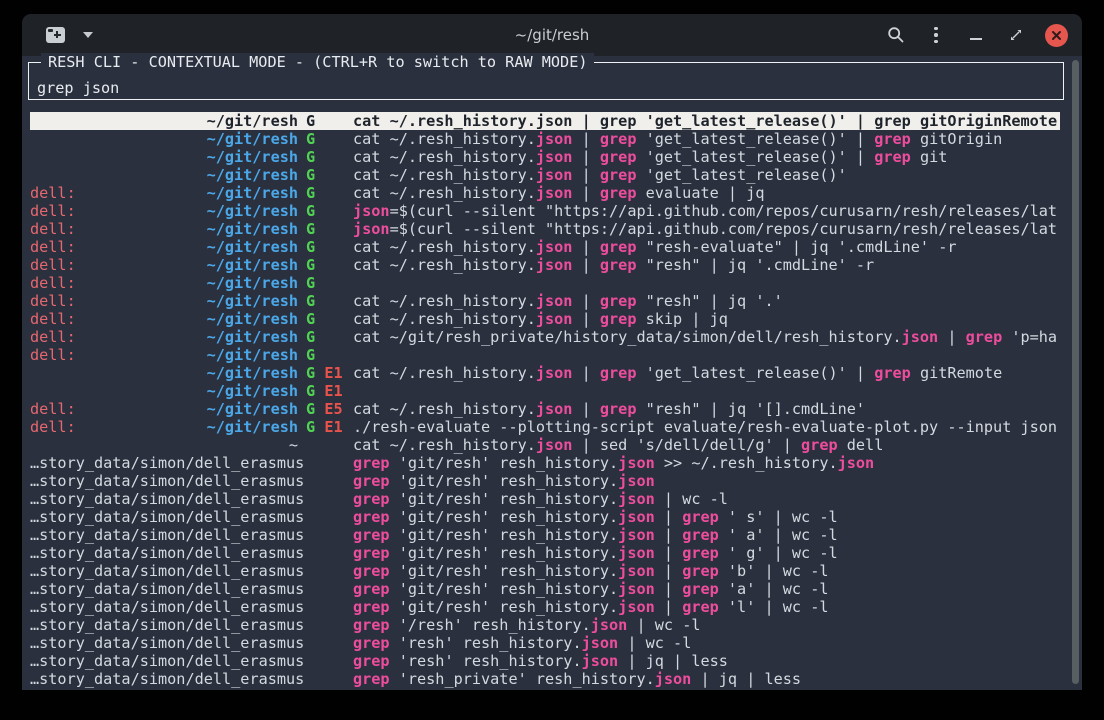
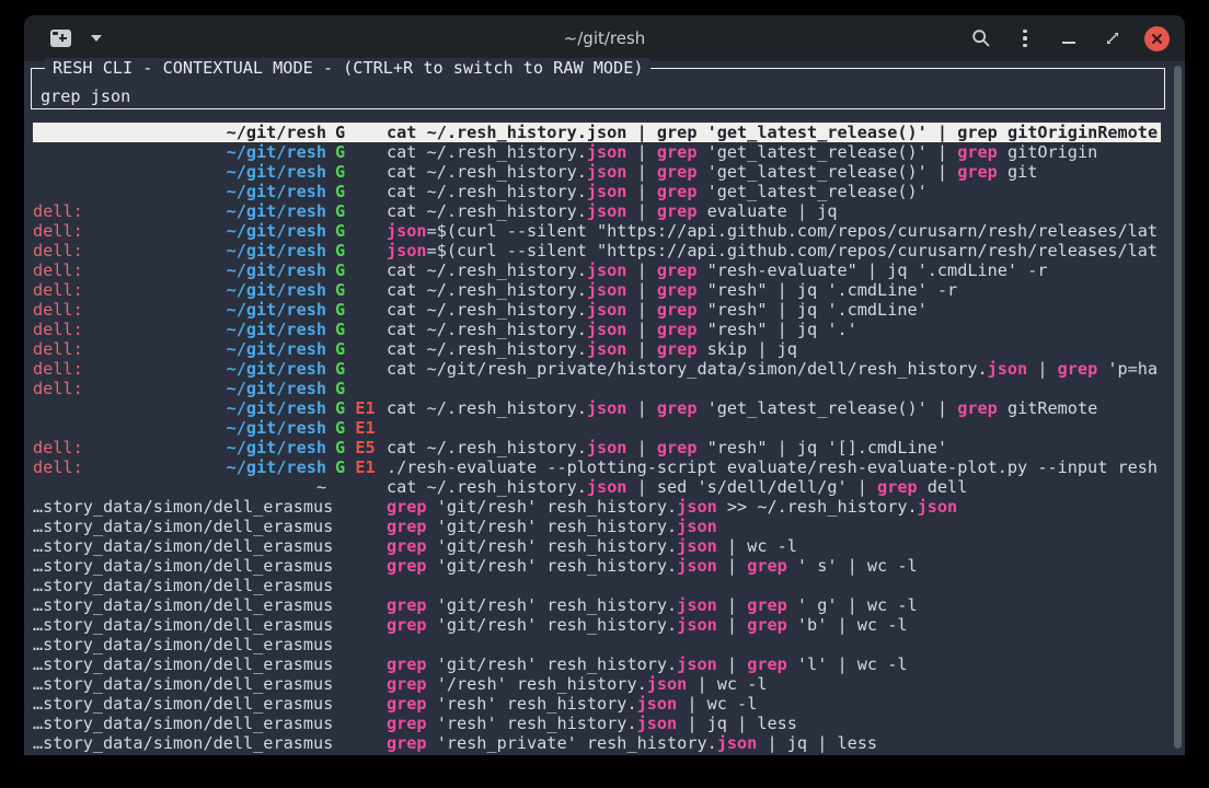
  ~/git/resh
  RESH CLI - CONTEXTUAL MODE - (CTRL+R to switch to RAW MODE)
  grep json
  ~/git/resh
  G
  cat ~/.resh_history.json | grep 'get_latest_release()' | grep gitOriginRemote
  ~/git/resh
  G
  cat ~/.resh_history.json | grep 'get_latest_release()' | grep gitOrigin
  ~/git/resh
  G
  cat ~/.resh_history.json | grep 'get_latest_release()' | grep git
  ~/git/resh
  G
  cat ~/.resh_history.json | grep 'get_latest_release()'
  dell:
  ~/git/resh
  G
  cat ~/.resh_history.json | grep evaluate | jq
  dell:
  ~/git/resh
  G
  json=$(curl --silent "https://api.github.com/repos/curusarn/resh/releases/lat
  dell:
  ~/git/resh
  G
  json=$(curl --silent "https://api.github.com/repos/curusarn/resh/releases/lat
  dell:
  ~/git/resh
  G
  cat ~/.resh_history.json | grep "resh-evaluate" | jq '.cmdLine' -r
  dell:
  ~/git/resh
  G
  cat ~/.resh_history.json | grep "resh" | jq '.cmdLine' -r
  dell:
  ~/git/resh
  G
+ cat ~/.resh_history.json | grep "resh" | jq '.cmdLine'
  dell:
  ~/git/resh
  G
  cat ~/.resh_history.json | grep "resh" | jq '.'
  dell:
  ~/git/resh
  G
  cat ~/.resh_history.json | grep skip | jq
  dell:
  ~/git/resh
  G
  cat ~/git/resh_private/history_data/simon/dell/resh_history.json | grep 'p=ha
  dell:
  ~/git/resh
  G
  ~/git/resh
  G E1
  cat ~/.resh_history.json | grep 'get_latest_release()' | grep gitRemote
  ~/git/resh
  G E1
  dell:
  ~/git/resh
  G E5
  cat ~/.resh_history.json | grep "resh" | jq '[].cmdLine'
  dell:
  ~/git/resh
  G E1
- ./resh-evaluate --plotting-script evaluate/resh-evaluate-plot.py --input json
+ ./resh-evaluate --plotting-script evaluate/resh-evaluate-plot.py --input resh
  ~
  cat ~/.resh_history.json | sed 's/dell/dell/g' | grep dell
  …story_data/simon/dell_erasmus
  grep 'git/resh' resh_history.json >> ~/.resh_history.json
  …story_data/simon/dell_erasmus
  grep 'git/resh' resh_history.json
  …story_data/simon/dell_erasmus
  grep 'git/resh' resh_history.json | wc -l
  …story_data/simon/dell_erasmus
  grep 'git/resh' resh_history.json | grep ' s' | wc -l
  …story_data/simon/dell_erasmus
- grep 'git/resh' resh_history.json | grep ' a' | wc -l
  …story_data/simon/dell_erasmus
  grep 'git/resh' resh_history.json | grep ' g' | wc -l
  …story_data/simon/dell_erasmus
  grep 'git/resh' resh_history.json | grep 'b' | wc -l
  …story_data/simon/dell_erasmus
- grep 'git/resh' resh_history.json | grep 'a' | wc -l
  …story_data/simon/dell_erasmus
  grep 'git/resh' resh_history.json | grep 'l' | wc -l
  …story_data/simon/dell_erasmus
  grep '/resh' resh_history.json | wc -l
  …story_data/simon/dell_erasmus
  grep 'resh' resh_history.json | wc -l
  …story_data/simon/dell_erasmus
  grep 'resh' resh_history.json | jq | less
  …story_data/simon/dell_erasmus
  grep 'resh_private' resh_history.json | jq | less
